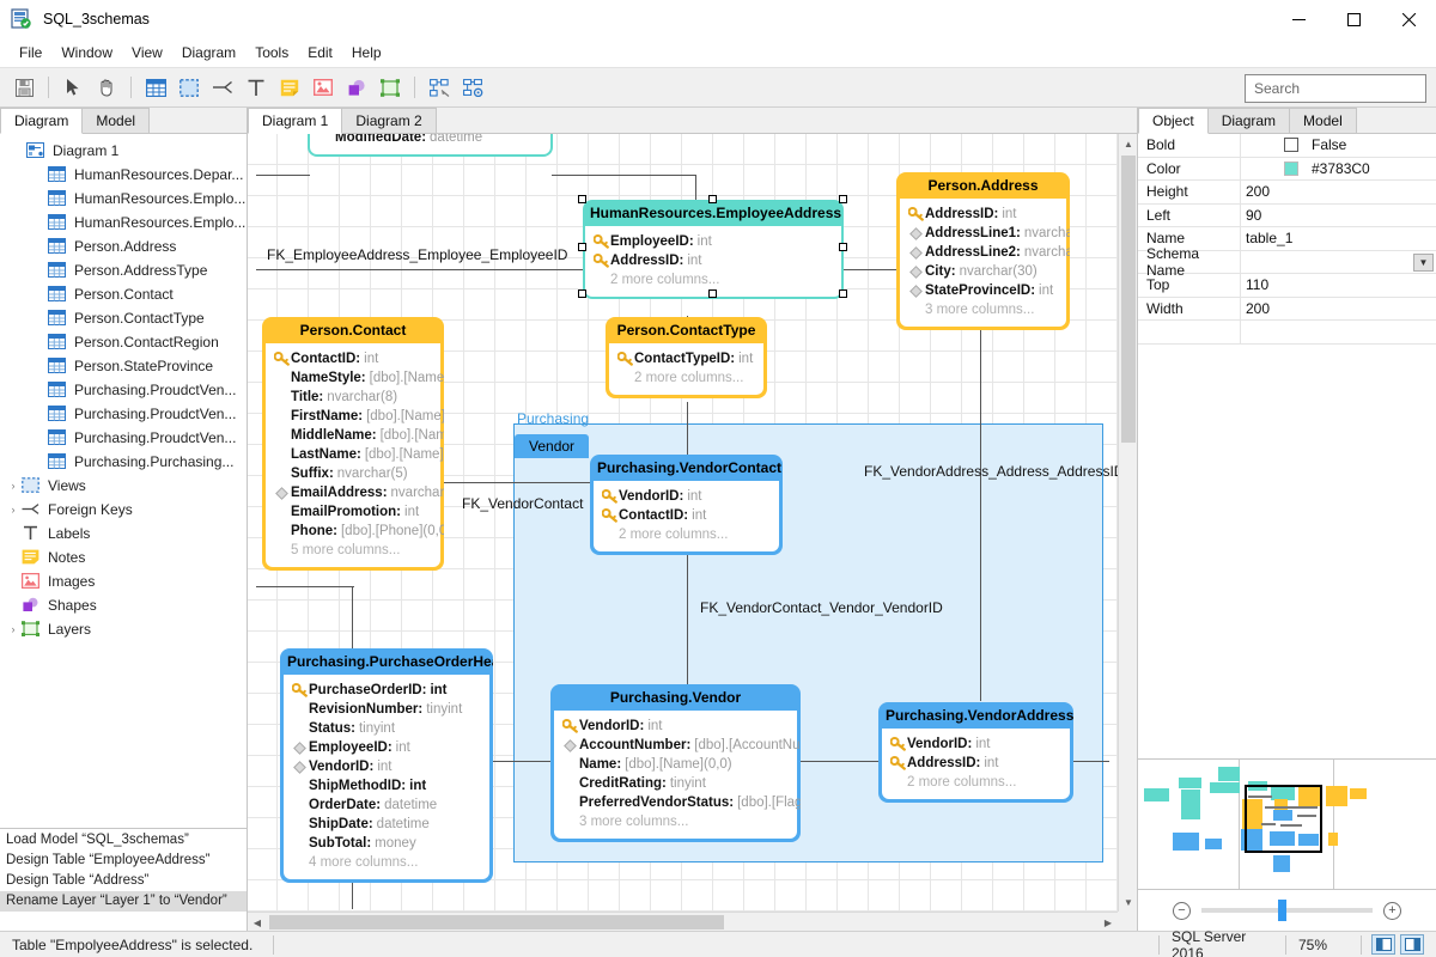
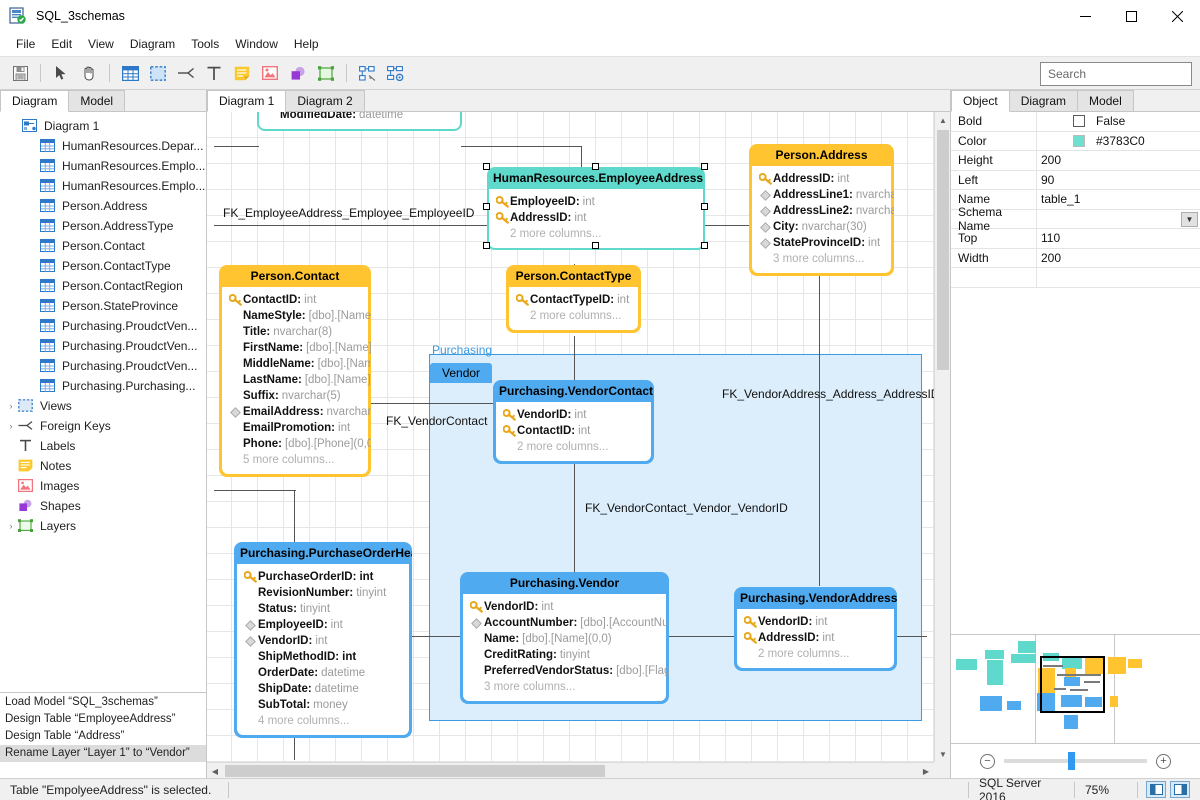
  SQL_3schemas
  File
- Window
+ Edit
  View
  Diagram
  Tools
- Edit
+ Window
  Help
  Search
  Diagram
  Model
  Diagram 1
  HumanResources.Depar...
  HumanResources.Emplo...
  HumanResources.Emplo...
  Person.Address
  Person.AddressType
  Person.Contact
  Person.ContactType
  Person.ContactRegion
  Person.StateProvince
  Purchasing.ProudctVen...
  Purchasing.ProudctVen...
  Purchasing.ProudctVen...
  Purchasing.Purchasing...
  ›
  Views
  ›
  Foreign Keys
  Labels
  Notes
  Images
  Shapes
  ›
  Layers
  Load Model “SQL_3schemas”
  Design Table “EmployeeAddress”
  Design Table “Address”
  Rename Layer “Layer 1” to “Vendor”
  Diagram 1
  Diagram 2
  Vendor
  Purchasing
  FK_EmployeeAddress_Employee_EmployeeID
  FK_VendorAddress_Address_AddressI
  FK_VendorContact
  FK_VendorContact_Vendor_VendorID
  ModifiedDate:
  datetime
  HumanResources.EmployeeAddress
  EmployeeID:
  int
  AddressID:
  int
  2 more columns...
  Person.Address
  AddressID:
  int
  AddressLine1:
  AddressLine2:
  City:
  nvarchar(30)
  StateProvinceID:
  int
  3 more columns...
  Person.Contact
  ContactID:
  int
  NameStyle:
  Title:
  nvarchar(8)
  FirstName:
  [dbo].[Name]
  MiddleName:
  LastName:
  [dbo].[Name]
  Suffix:
  nvarchar(5)
  EmailAddress:
  EmailPromotion:
  int
  Phone:
  [dbo].[Phone](0,0
  5 more columns...
  Person.ContactType
  ContactTypeID:
  int
  2 more columns...
  Purchasing.VendorContact
  VendorID:
  int
  ContactID:
  int
  2 more columns...
  Purchasing.PurchaseOrderHe
  PurchaseOrderID:
  int
  RevisionNumber:
  tinyint
  Status:
  tinyint
  EmployeeID:
  int
  VendorID:
  int
  ShipMethodID:
  int
  OrderDate:
  datetime
  ShipDate:
  datetime
  SubTotal:
  money
  4 more columns...
  Purchasing.Vendor
  VendorID:
  int
  AccountNumber:
  Name:
  [dbo].[Name](0,0)
  CreditRating:
  tinyint
  PreferredVendorStatus:
  3 more columns...
  Purchasing.VendorAddress
  VendorID:
  int
  AddressID:
  int
  2 more columns...
  ▲
  ▼
  ◀
  ▶
  Object
  Diagram
  Model
  Bold
  False
  Color
  #3783C0
  Height
  200
  Left
  90
  Name
  table_1
  Schema Name
  ▼
  Top
  110
  Width
  200
  −
  +
  Table "EmpolyeeAddress" is selected.
  SQL Server 2016
  75%
